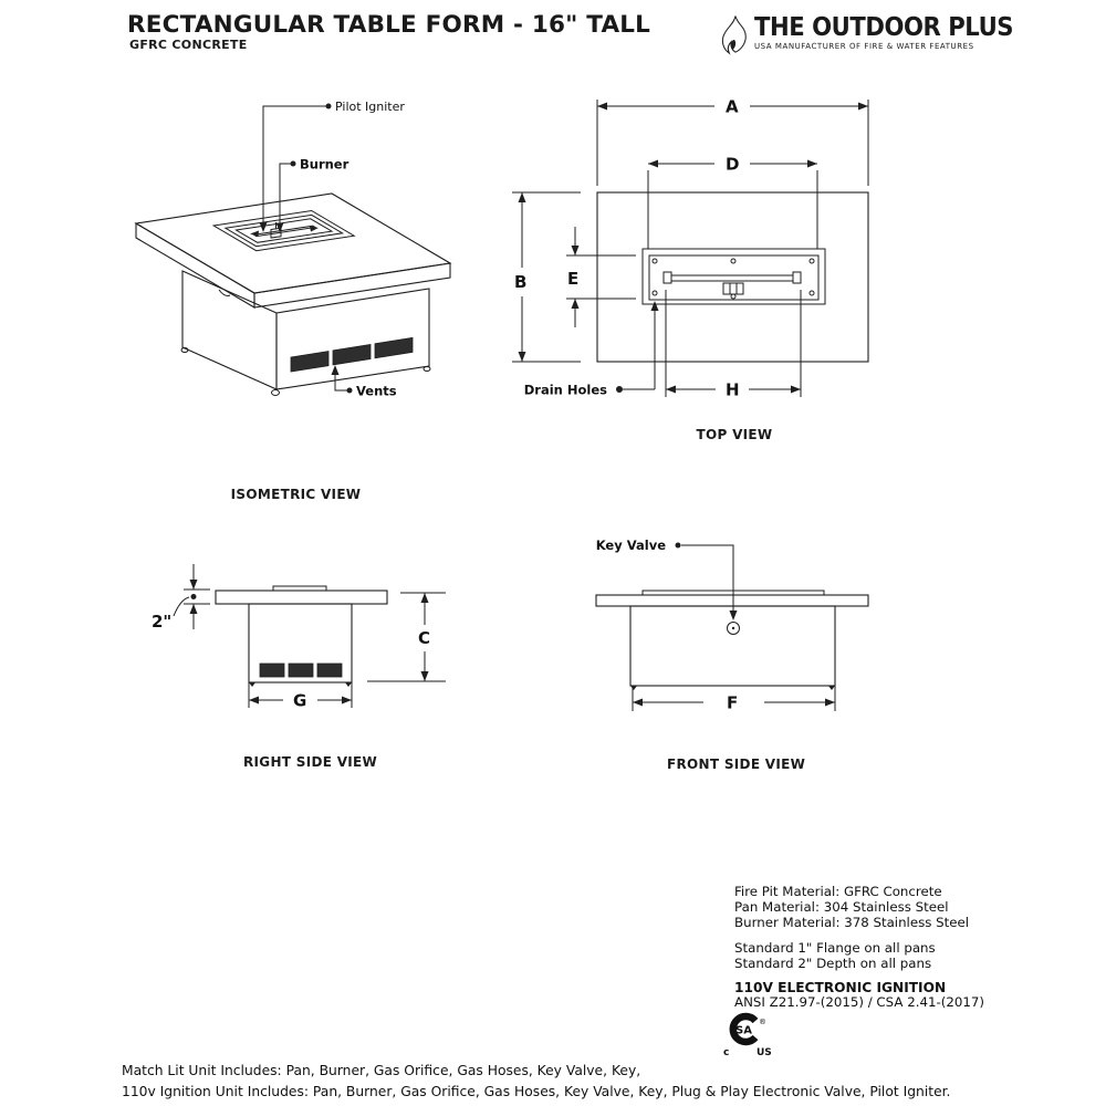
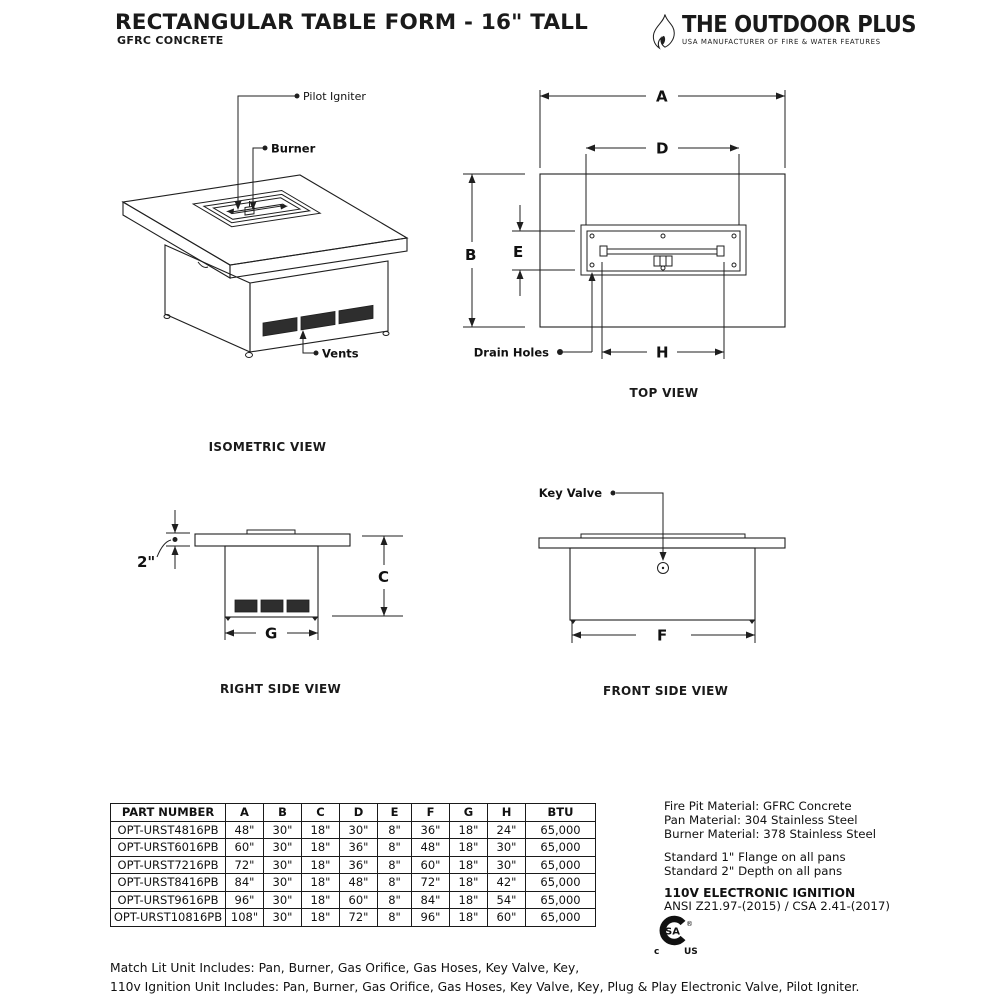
  RECTANGULAR TABLE FORM - 16" TALL
  GFRC CONCRETE
  THE OUTDOOR PLUS
  USA MANUFACTURER OF FIRE & WATER FEATURES
  Pilot Igniter
  Burner
  Vents
  ISOMETRIC VIEW
  A
  D
  B
  E
  H
  Drain Holes
  TOP VIEW
  2"
  C
  G
  RIGHT SIDE VIEW
  Key Valve
  F
  FRONT SIDE VIEW
+ PART NUMBER	A	B	C	D	E	F	G	H	BTU
+ OPT-URST4816PB	48"	30"	18"	30"	8"	36"	18"	24"	65,000
+ OPT-URST6016PB	60"	30"	18"	36"	8"	48"	18"	30"	65,000
+ OPT-URST7216PB	72"	30"	18"	36"	8"	60"	18"	30"	65,000
+ OPT-URST8416PB	84"	30"	18"	48"	8"	72"	18"	42"	65,000
+ OPT-URST9616PB	96"	30"	18"	60"	8"	84"	18"	54"	65,000
+ OPT-URST10816PB	108"	30"	18"	72"	8"	96"	18"	60"	65,000
  Fire Pit Material: GFRC Concrete
  Pan Material: 304 Stainless Steel
  Burner Material: 378 Stainless Steel
  Standard 1" Flange on all pans
  Standard 2" Depth on all pans
  110V ELECTRONIC IGNITION
  ANSI Z21.97-(2015) / CSA 2.41-(2017)
  SA
  ®
  c
  US
  Match Lit Unit Includes: Pan, Burner, Gas Orifice, Gas Hoses, Key Valve, Key,
  110v Ignition Unit Includes: Pan, Burner, Gas Orifice, Gas Hoses, Key Valve, Key, Plug & Play Electronic Valve, Pilot Igniter.
